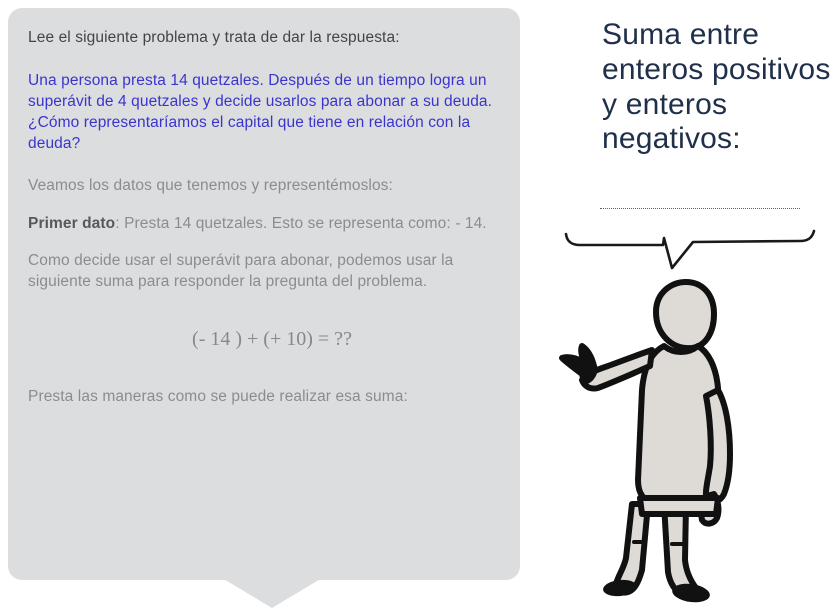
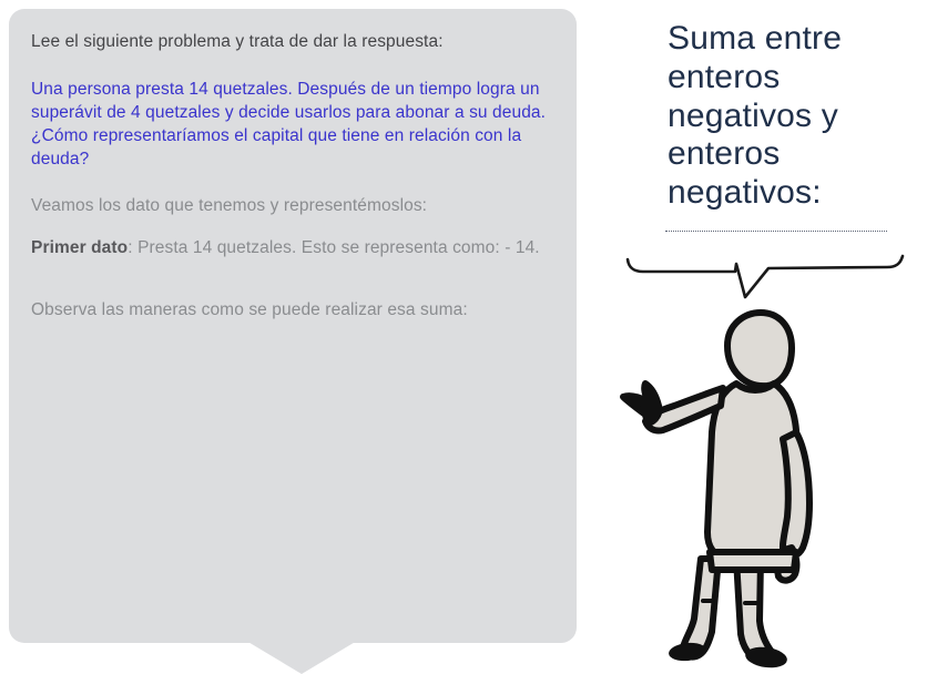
  Lee el siguiente problema y trata de dar la respuesta:
  Una persona presta 14 quetzales. Después de un tiempo logra un superávit de 4 quetzales y decide usarlos para abonar a su deuda. ¿Cómo representaríamos el capital que tiene en relación con la deuda?
- Veamos los datos que tenemos y representémoslos:
+ Veamos los dato que tenemos y representémoslos:
  Primer dato: Presta 14 quetzales. Esto se representa como: - 14.
- Como decide usar el superávit para abonar, podemos usar la siguiente suma para responder la pregunta del problema.
- (- 14 ) + (+ 10) = ??
- Presta las maneras como se puede realizar esa suma:
+ Observa las maneras como se puede realizar esa suma:
- Suma entre enteros positivos y enteros negativos:
+ Suma entre enteros negativos y enteros negativos:
